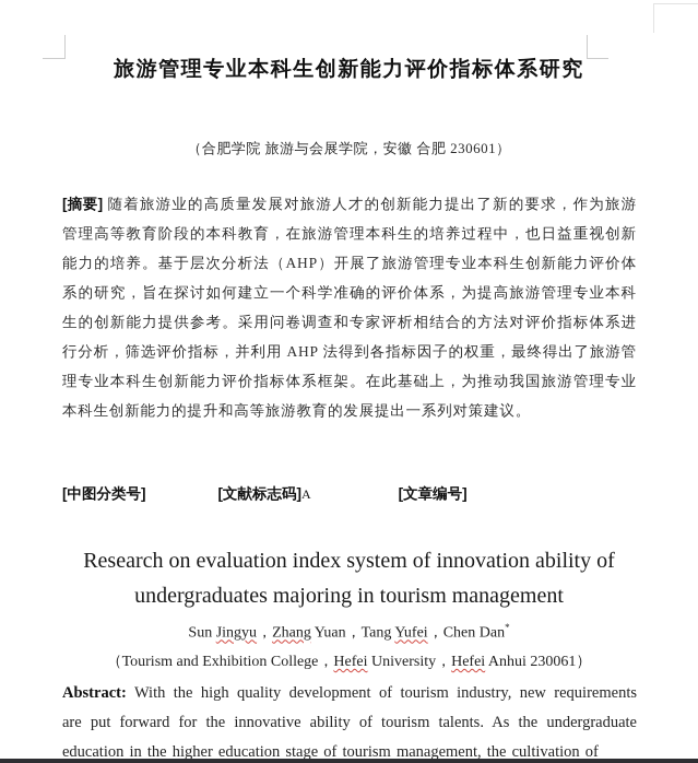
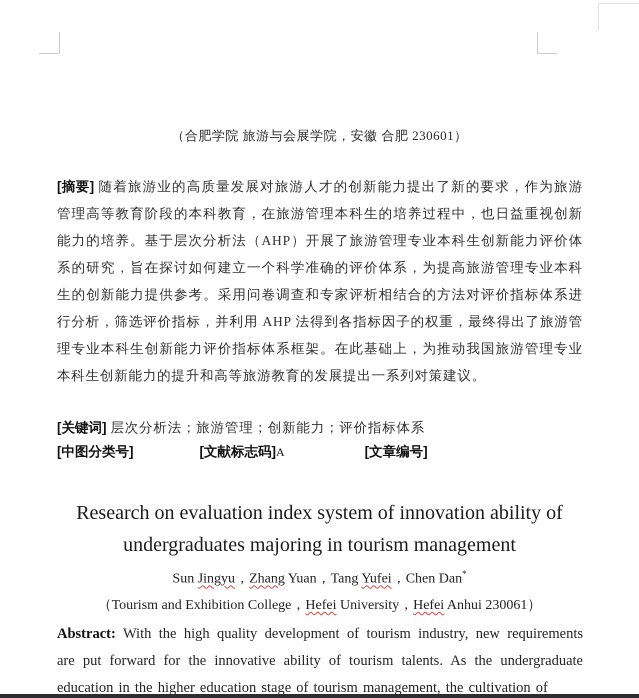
- 旅游管理专业本科生创新能力评价指标体系研究
  （合肥学院 旅游与会展学院，安徽 合肥 230601）
  [摘要] 随着旅游业的高质量发展对旅游人才的创新能力提出了新的要求，作为旅游管理高等教育阶段的本科教育，在旅游管理本科生的培养过程中，也日益重视创新能力的培养。基于层次分析法（AHP）开展了旅游管理专业本科生创新能力评价体系的研究，旨在探讨如何建立一个科学准确的评价体系，为提高旅游管理专业本科生的创新能力提供参考。采用问卷调查和专家评析相结合的方法对评价指标体系进行分析，筛选评价指标，并利用 AHP 法得到各指标因子的权重，最终得出了旅游管理专业本科生创新能力评价指标体系框架。在此基础上，为推动我国旅游管理专业本科生创新能力的提升和高等旅游教育的发展提出一系列对策建议。
+ [关键词] 层次分析法；旅游管理；创新能力；评价指标体系
  [中图分类号] [文献标志码]A [文章编号]
  Research on evaluation index system of innovation ability of
  undergraduates majoring in tourism management
  Sun Jingyu，Zhang Yuan，Tang Yufei，Chen Dan*
  （Tourism and Exhibition College，Hefei University，Hefei Anhui 230061）
  Abstract: With the high quality development of tourism industry, new requirements are put forward for the innovative ability of tourism talents. As the undergraduate education in the higher education stage of tourism management, the cultivation of
